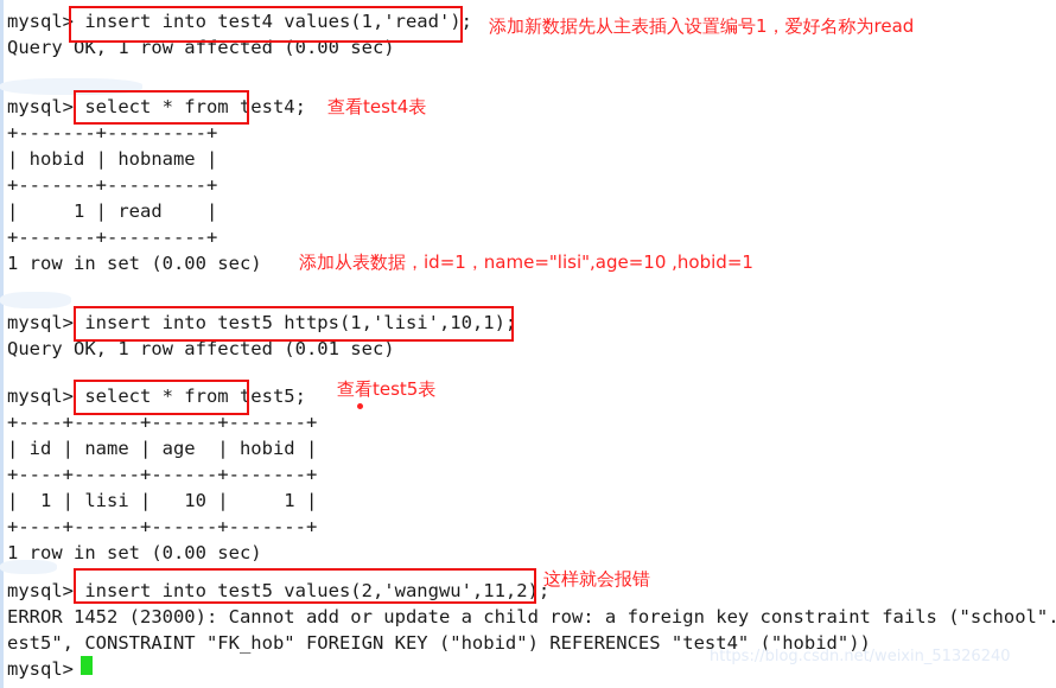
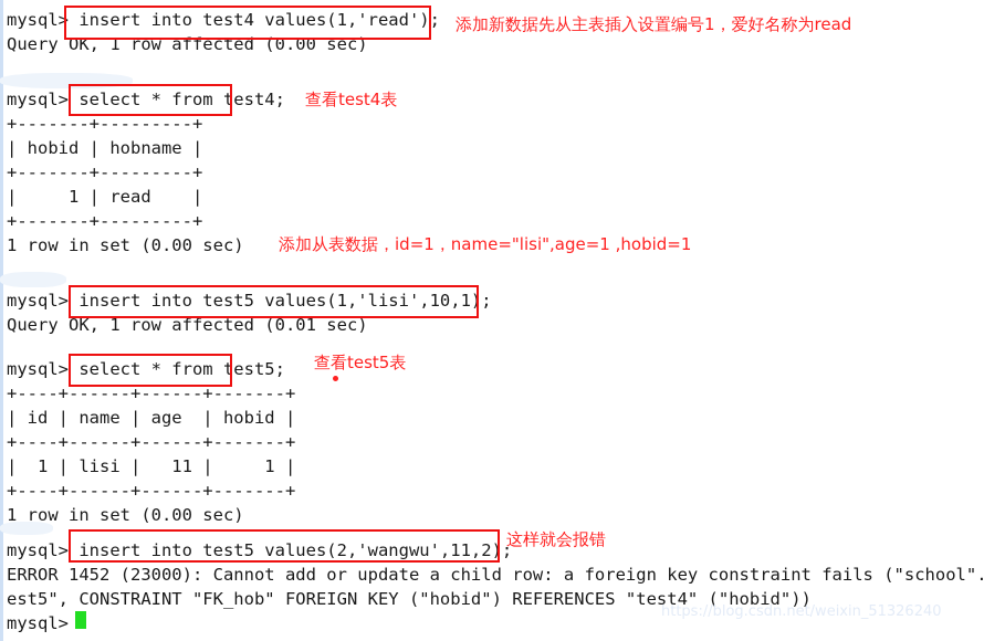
  mysql> insert into test4 values(1,'read');
  Query OK, 1 row affected (0.00 sec)
  mysql> select * from test4;
  +-------+---------+
  | hobid | hobname |
  +-------+---------+
  | 1 | read |
  +-------+---------+
  1 row in set (0.00 sec)
- mysql> insert into test5 https(1,'lisi',10,1);
+ mysql> insert into test5 values(1,'lisi',10,1);
  Query OK, 1 row affected (0.01 sec)
  mysql> select * from test5;
  +----+------+------+-------+
  | id | name | age | hobid |
  +----+------+------+-------+
- | 1 | lisi | 10 | 1 |
+ | 1 | lisi | 11 | 1 |
  +----+------+------+-------+
  1 row in set (0.00 sec)
  mysql> insert into test5 values(2,'wangwu',11,2);
  ERROR 1452 (23000): Cannot add or update a child row: a foreign key constraint fails ("school".
  est5", CONSTRAINT "FK_hob" FOREIGN KEY ("hobid") REFERENCES "test4" ("hobid"))
  mysql>
  添加新数据先从主表插入设置编号1，爱好名称为read
  查看test4表
- 添加从表数据，id=1，name="lisi",age=10 ,hobid=1
+ 添加从表数据，id=1，name="lisi",age=1 ,hobid=1
  查看test5表
  这样就会报错
  https://blog.csdn.net/weixin_51326240
